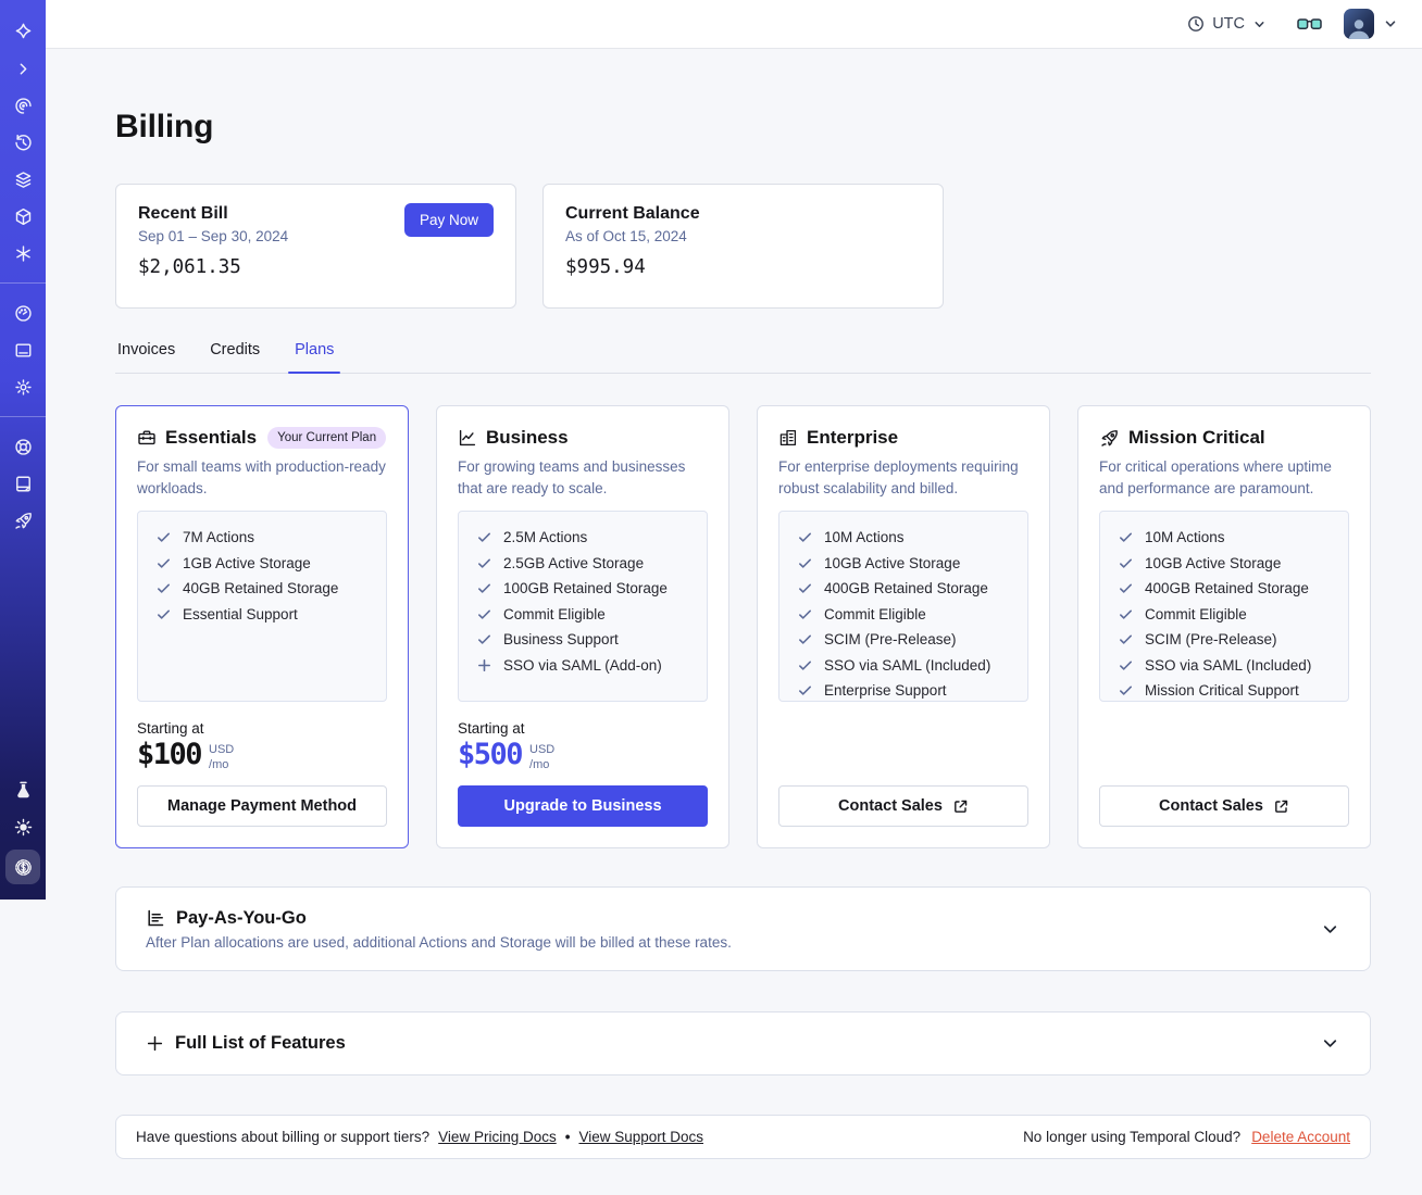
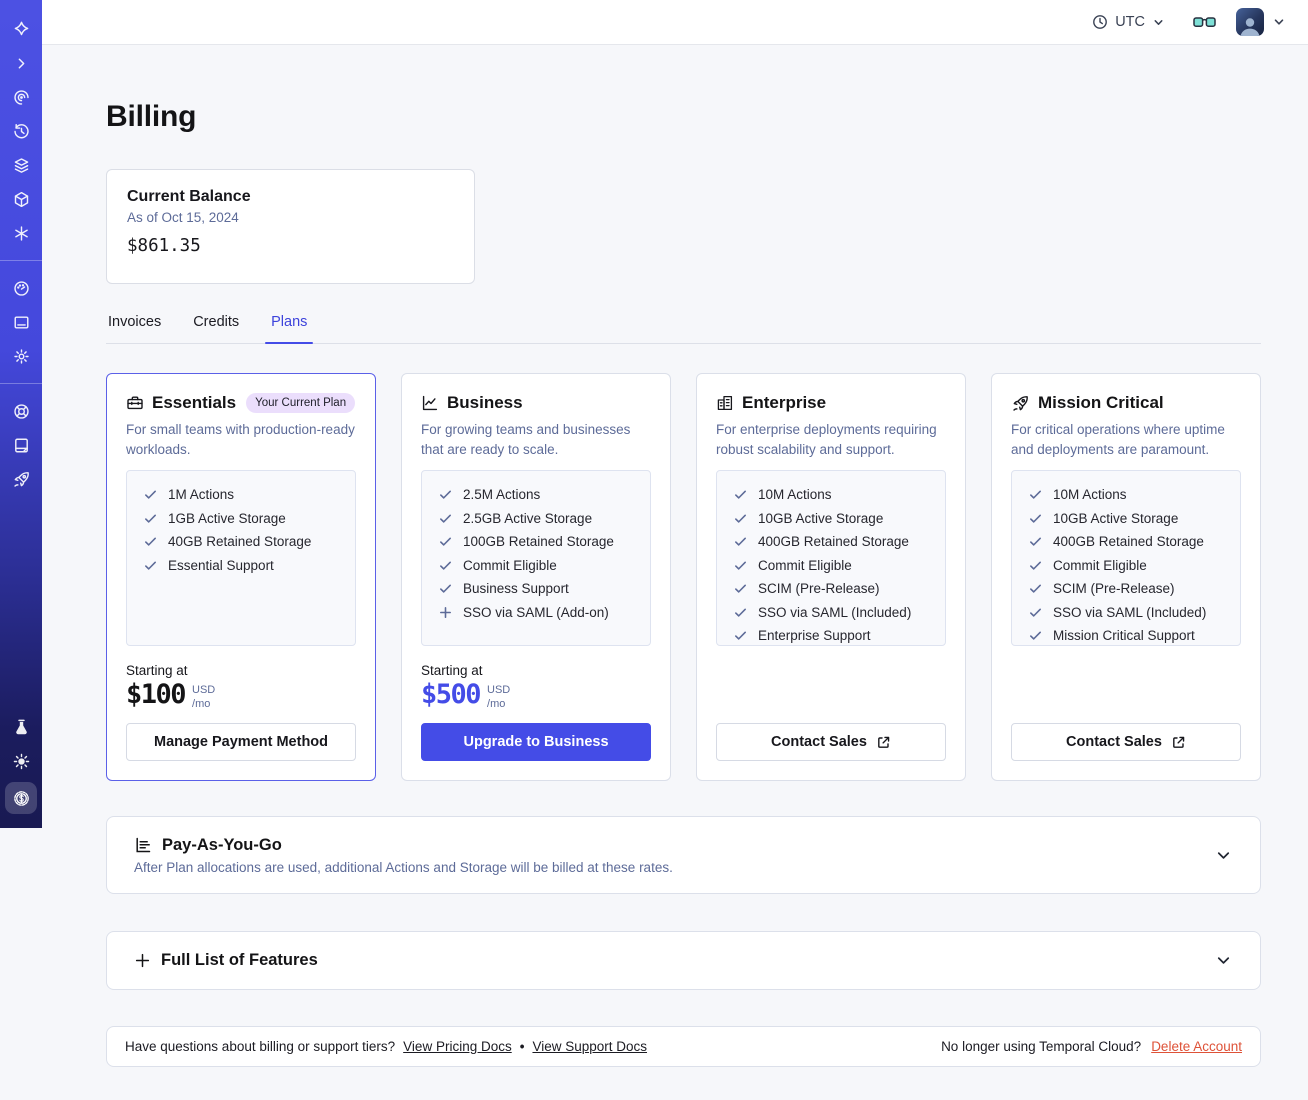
  UTC
  Billing
- Recent Bill
- Sep 01 – Sep 30, 2024
- $2,061.35
- Pay Now
  Current Balance
  As of Oct 15, 2024
- $995.94
+ $861.35
  Invoices
  Credits
  Plans
  Essentials
  Your Current Plan
  For small teams with production-ready workloads.
- 7M Actions
+ 1M Actions
  1GB Active Storage
  40GB Retained Storage
  Essential Support
  Starting at
  $100
  USD
  /mo
  Manage Payment Method
  Business
  For growing teams and businesses that are ready to scale.
  2.5M Actions
  2.5GB Active Storage
  100GB Retained Storage
  Commit Eligible
  Business Support
  SSO via SAML (Add-on)
  Starting at
  $500
  USD
  /mo
  Upgrade to Business
  Enterprise
- For enterprise deployments requiring robust scalability and billed.
+ For enterprise deployments requiring robust scalability and support.
  10M Actions
  10GB Active Storage
  400GB Retained Storage
  Commit Eligible
  SCIM (Pre-Release)
  SSO via SAML (Included)
  Enterprise Support
  Contact Sales
  Mission Critical
- For critical operations where uptime and performance are paramount.
+ For critical operations where uptime and deployments are paramount.
  10M Actions
  10GB Active Storage
  400GB Retained Storage
  Commit Eligible
  SCIM (Pre-Release)
  SSO via SAML (Included)
  Mission Critical Support
  Contact Sales
  Pay-As-You-Go
  After Plan allocations are used, additional Actions and Storage will be billed at these rates.
  Full List of Features
  Have questions about billing or support tiers?
  View Pricing Docs
  •
  View Support Docs
  No longer using Temporal Cloud?
  Delete Account
